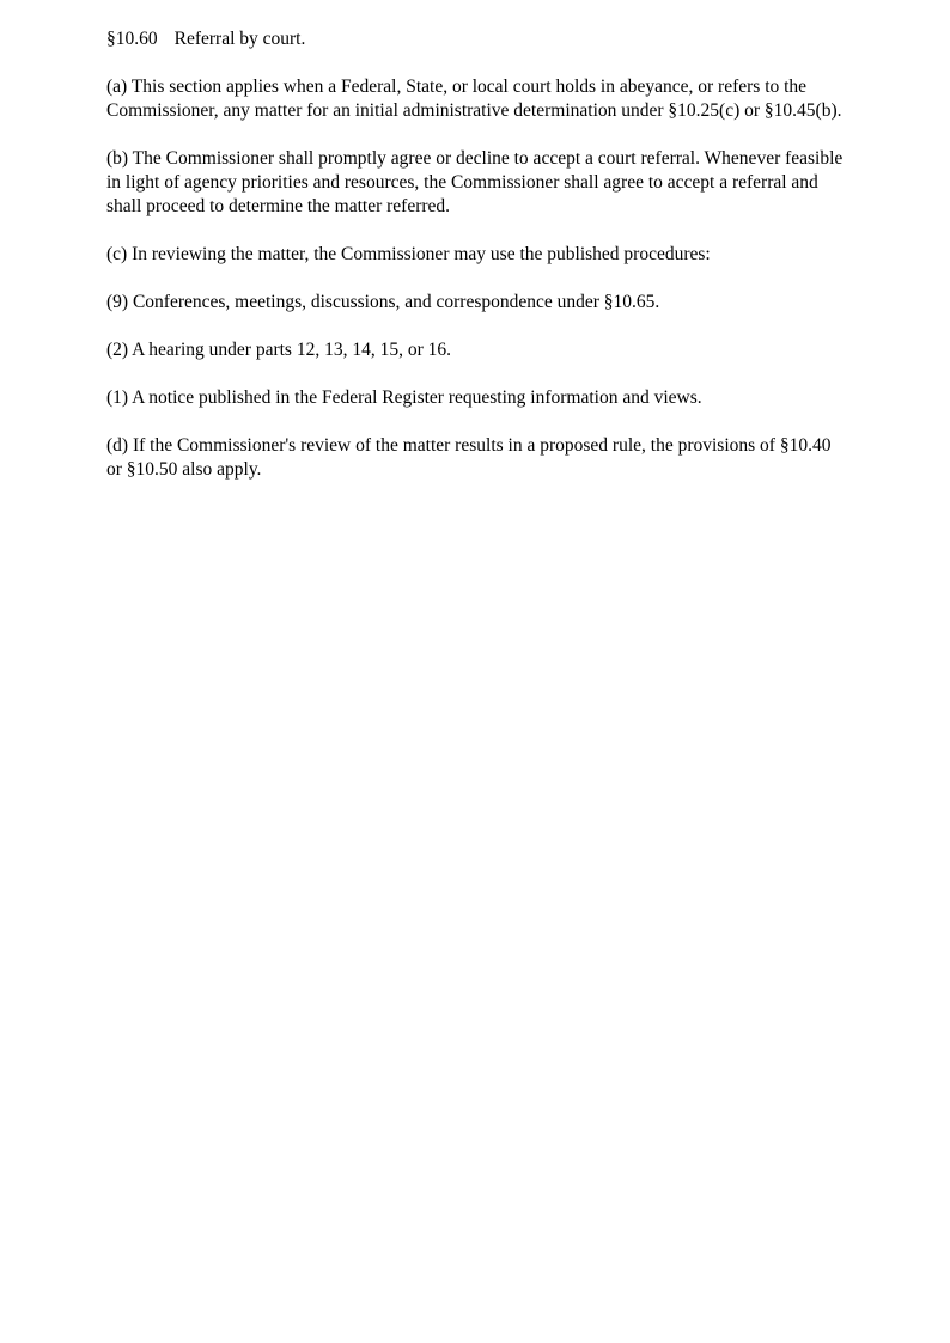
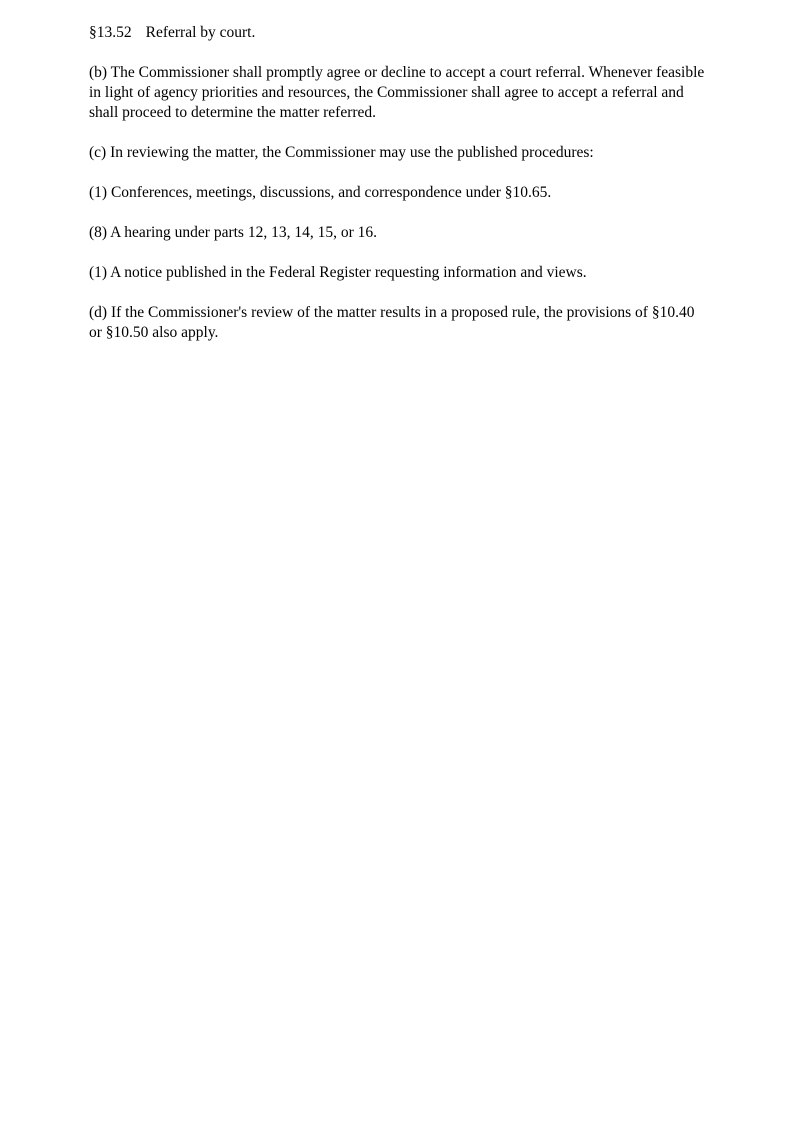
- §10.60 Referral by court.
+ §13.52 Referral by court.
- (a) This section applies when a Federal, State, or local court holds in abeyance, or refers to the Commissioner, any matter for an initial administrative determination under §10.25(c) or §10.45(b).
  (b) The Commissioner shall promptly agree or decline to accept a court referral. Whenever feasible in light of agency priorities and resources, the Commissioner shall agree to accept a referral and shall proceed to determine the matter referred.
  (c) In reviewing the matter, the Commissioner may use the published procedures:
- (9) Conferences, meetings, discussions, and correspondence under §10.65.
+ (1) Conferences, meetings, discussions, and correspondence under §10.65.
- (2) A hearing under parts 12, 13, 14, 15, or 16.
+ (8) A hearing under parts 12, 13, 14, 15, or 16.
  (1) A notice published in the Federal Register requesting information and views.
  (d) If the Commissioner's review of the matter results in a proposed rule, the provisions of §10.40 or §10.50 also apply.
